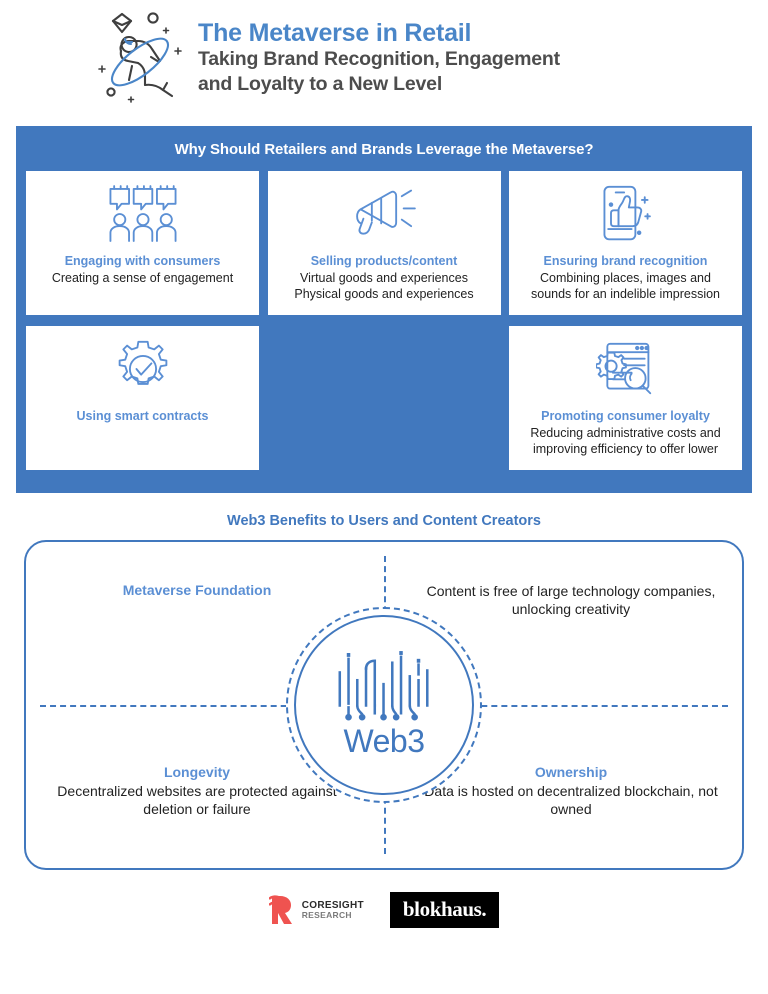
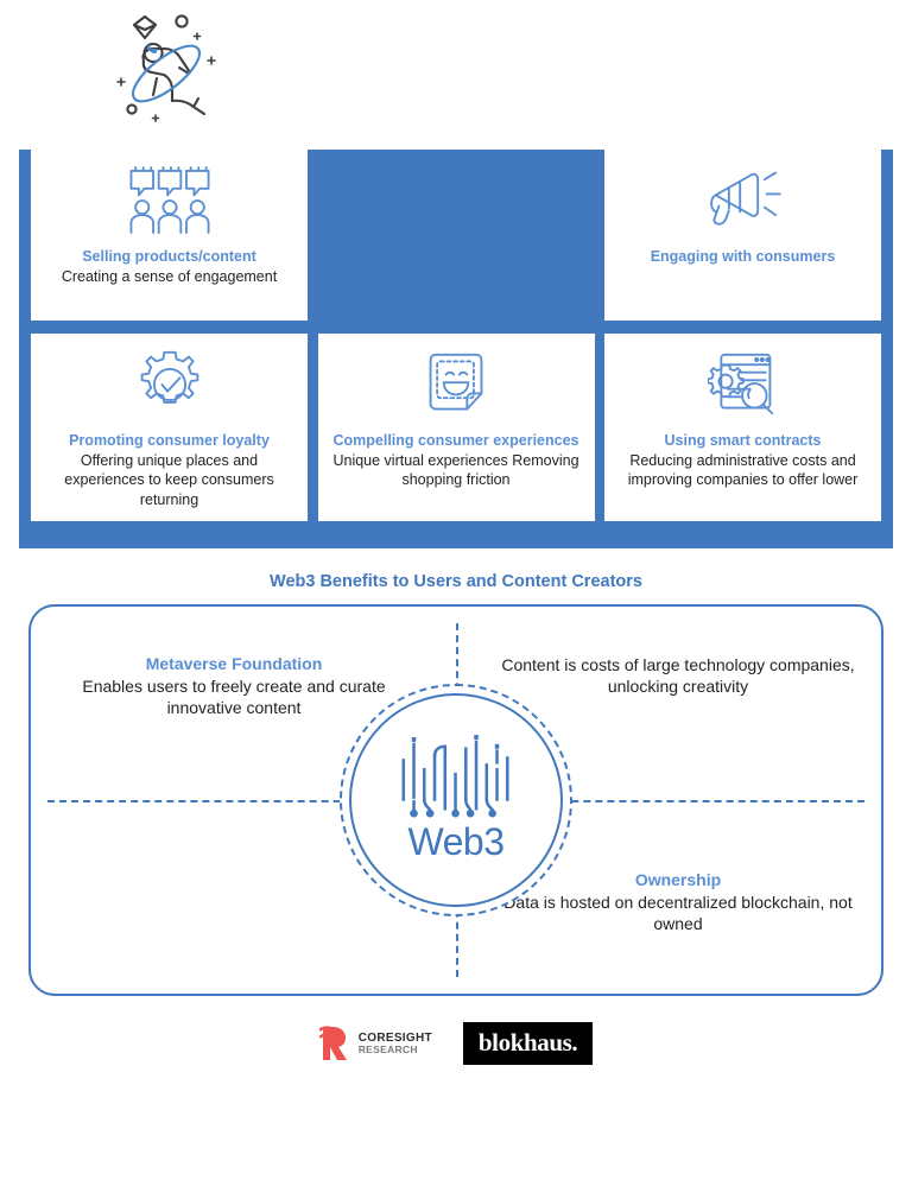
- The Metaverse in Retail
- Taking Brand Recognition, Engagement
- and Loyalty to a New Level
- Why Should Retailers and Brands Leverage the Metaverse?
- Engaging with consumers
+ Selling products/content
  Creating a sense of engagement
- Selling products/content
+ Engaging with consumers
- Virtual goods and experiences Physical goods and experiences
- Ensuring brand recognition
- Combining places, images and sounds for an indelible impression
- Using smart contracts
+ Promoting consumer loyalty
+ Offering unique places and experiences to keep consumers returning
+ Compelling consumer experiences
+ Unique virtual experiences Removing shopping friction
- Promoting consumer loyalty
+ Using smart contracts
- Reducing administrative costs and improving efficiency to offer lower
+ Reducing administrative costs and improving companies to offer lower
  Web3 Benefits to Users and Content Creators
  Metaverse Foundation
+ Enables users to freely create and curate innovative content
- Content is free of large technology companies, unlocking creativity
+ Content is costs of large technology companies, unlocking creativity
- Longevity
- Decentralized websites are protected against deletion or failure
  Ownership
  ata is hosted on decentralized blockchain, not owned
  Web3
  CORESIGHT
  RESEARCH
  blokhaus.
